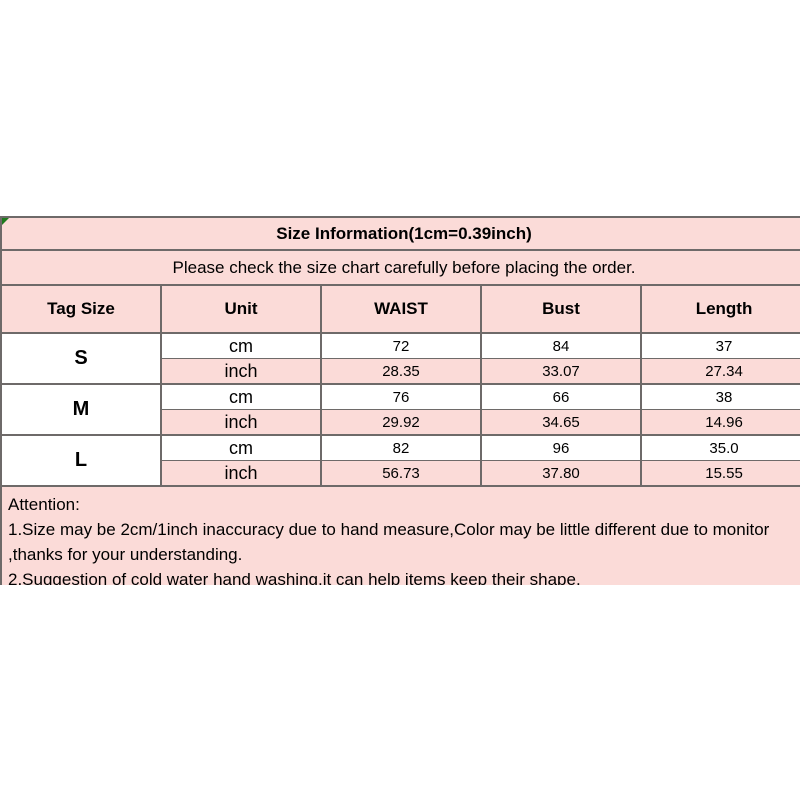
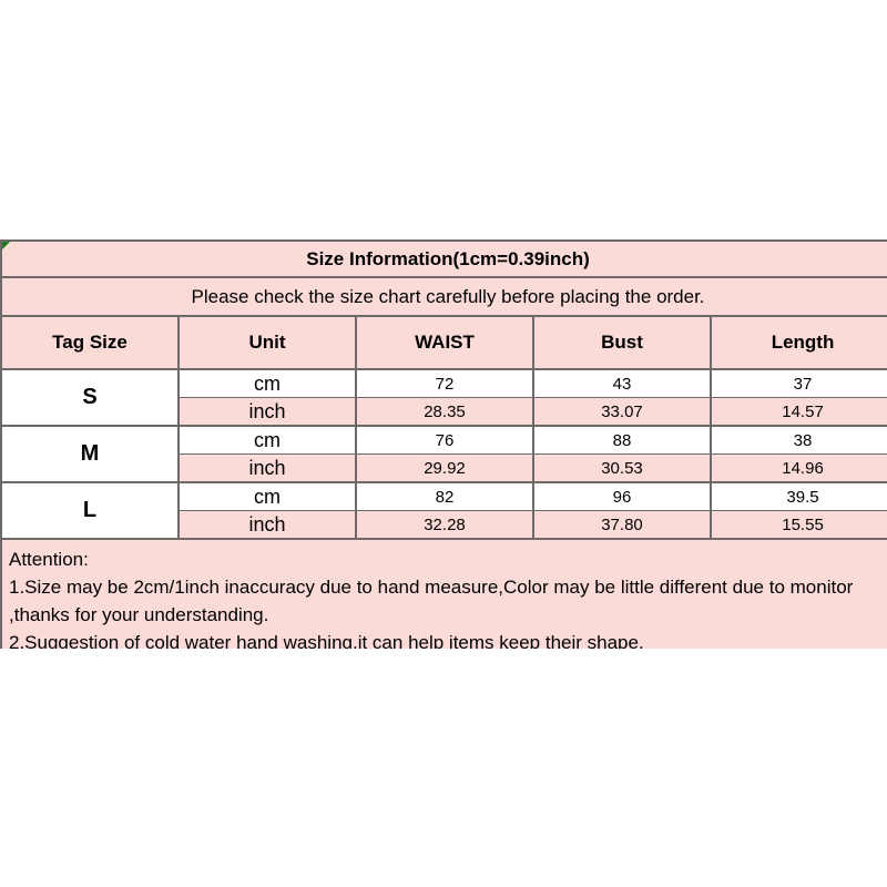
  Size Information(1cm=0.39inch)
  Please check the size chart carefully before placing the order.
  Tag Size	Unit	WAIST	Bust	Length
- S	cm	72	84	37
+ S	cm	72	43	37
- inch	28.35	33.07	27.34
+ inch	28.35	33.07	14.57
- M	cm	76	66	38
+ M	cm	76	88	38
- inch	29.92	34.65	14.96
+ inch	29.92	30.53	14.96
- L	cm	82	96	35.0
+ L	cm	82	96	39.5
- inch	56.73	37.80	15.55
+ inch	32.28	37.80	15.55
  Attention: 1.Size may be 2cm/1inch inaccuracy due to hand measure,Color may be little different due to monitor ,thanks for your understanding. 2.Suggestion of cold water hand washing,it can help items keep their shape.
